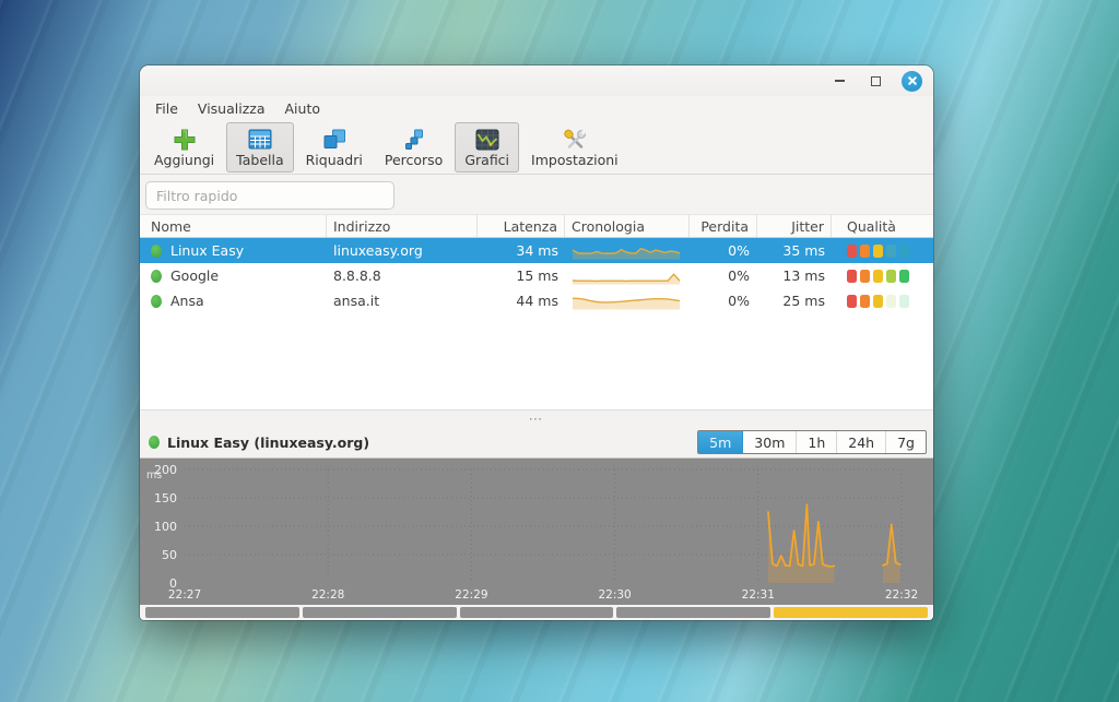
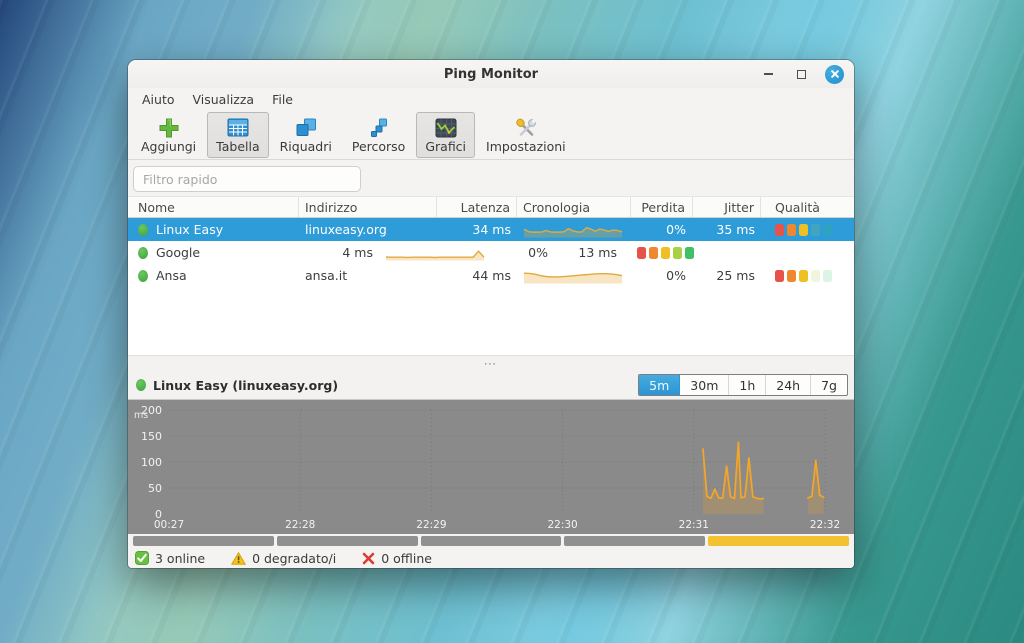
+ Ping Monitor
- File
+ Aiuto
  Visualizza
- Aiuto
+ File
  Aggiungi
  Tabella
  Riquadri
  Percorso
  Grafici
  Impostazioni
  Filtro rapido
  Nome
  Indirizzo
  Latenza
  Cronologia
  Perdita
  Jitter
  Qualità
  Linux Easy
  linuxeasy.org
  34 ms
  0%
  35 ms
  Google
- 8.8.8.8
- 15 ms
+ 4 ms
  0%
  13 ms
  Ansa
  ansa.it
  44 ms
  0%
  25 ms
  ⋯
  Linux Easy (linuxeasy.org)
  5m
  30m
  1h
  24h
  7g
  0
  50
  100
  150
  200
- 22:27
+ 00:27
  22:28
  22:29
  22:30
  22:31
  22:32
  ms
+ 3 online
+ 0 degradato/i
+ 0 offline
